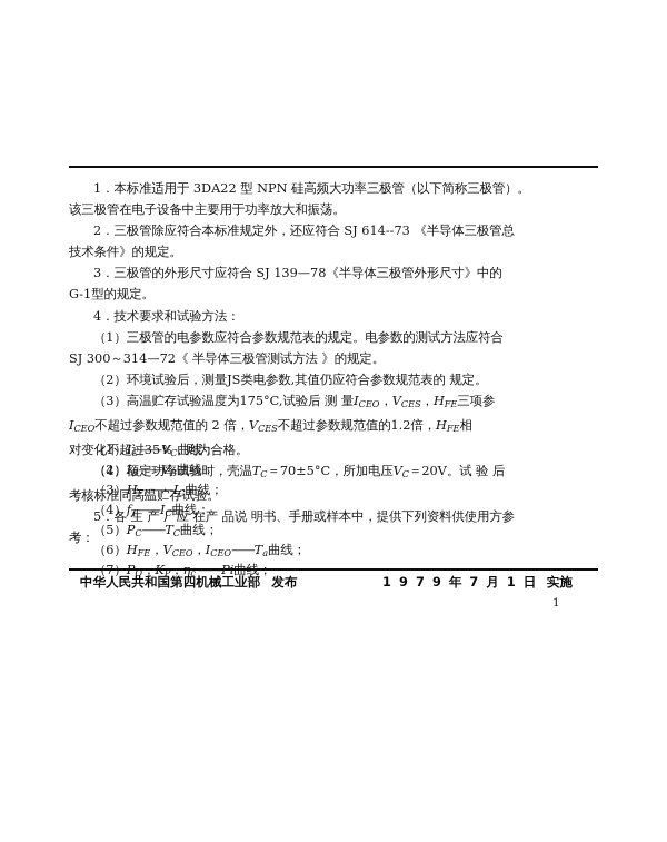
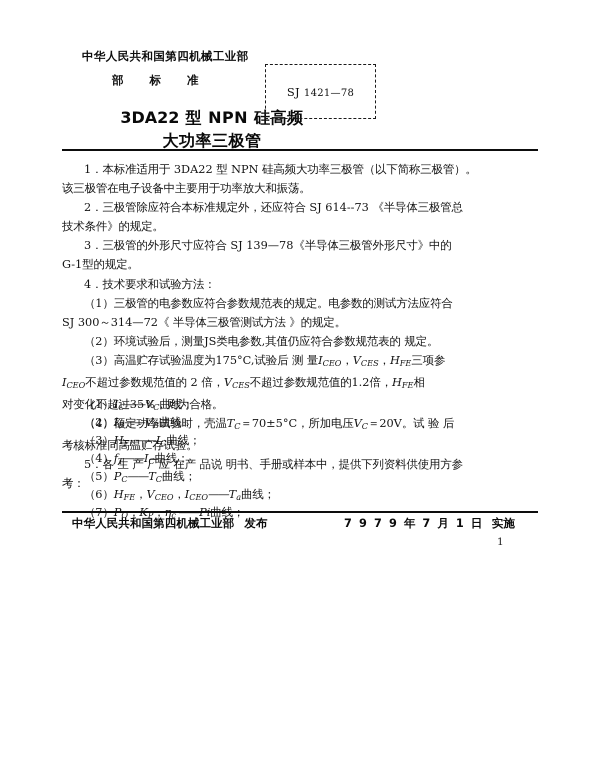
+ 中华人民共和国第四机械工业部
+ 部 标 准
+ SJ 1421—78
+ 3DA22 型 NPN 硅高频
+ 大功率三极管
  1．本标准适用于 3DA22 型 NPN 硅高频大功率三极管（以下简称三极管）。
  该三极管在电子设备中主要用于功率放大和振荡。
  2．三极管除应符合本标准规定外，还应符合 SJ 614--73 《半导体三极管总
  技术条件》的规定。
  3．三极管的外形尺寸应符合 SJ 139—78《半导体三极管外形尺寸》中的
  G-1型的规定。
  4．技术要求和试验方法：
  （1）三极管的电参数应符合参数规范表的规定。电参数的测试方法应符合
  SJ 300～314—72《 半导体三极管测试方法 》的规定。
  （2）环境试验后，测量JS类电参数,其值仍应符合参数规范表的 规定。
  （3）高温贮存试验温度为175°C,试验后 测 量ICEO，VCES，HFE三项参
  ICEO不超过参数规范值的 2 倍，VCES不超过参数规范值的1.2倍，HFE相
  对变化不超过35％，则为合格。
  （4）额定功率试验时，壳温TC＝70±5°C，所加电压VC＝20V。试 验 后
  考核标准同高温贮存试验。
  5．各 生 产 厂应 在产 品说 明书、手册或样本中，提供下列资料供使用方参
  考：
  （1）IC——VC曲线；
  （2）IB——VB曲线；
  （3）HFE——IC曲线；
  （4）fT——IC曲线；
  （5）PC——TC曲线；
  （6）HFE，VCEO，ICEO——Ta曲线；
  （7）PO，KP，ηc ——Pi曲线；
  中华人民共和国第四机械工业部 发布
- 1 9 7 9 年 7 月 1 日 实施
+ 7 9 7 9 年 7 月 1 日 实施
  1
